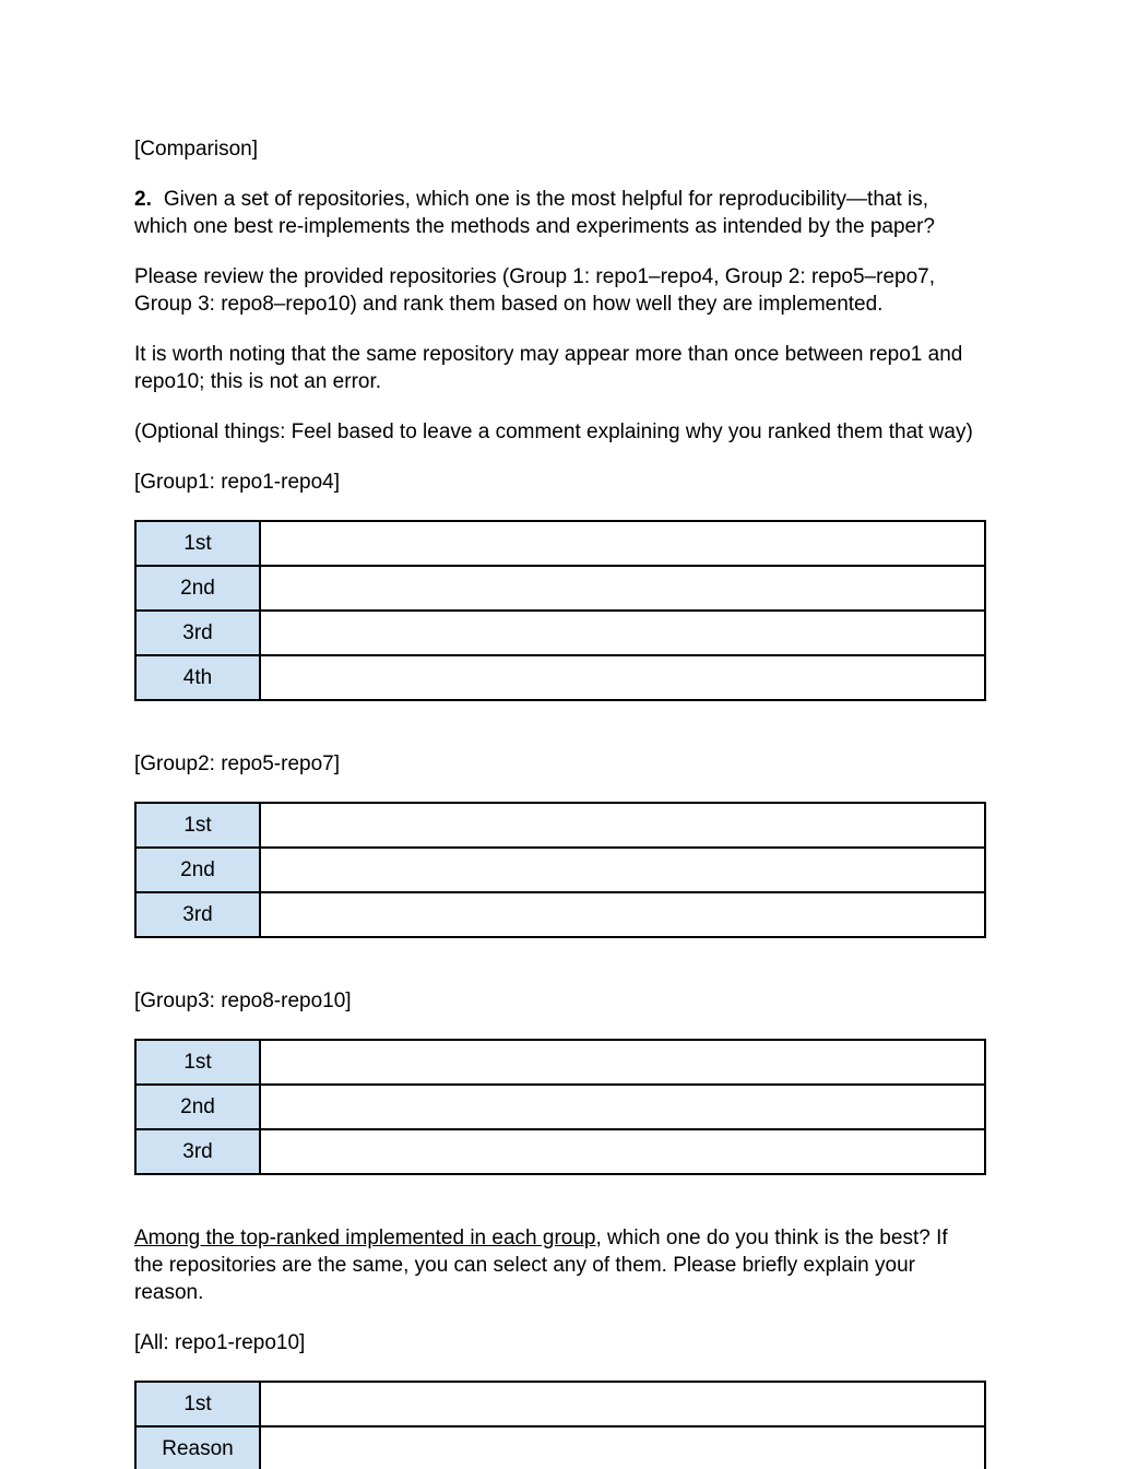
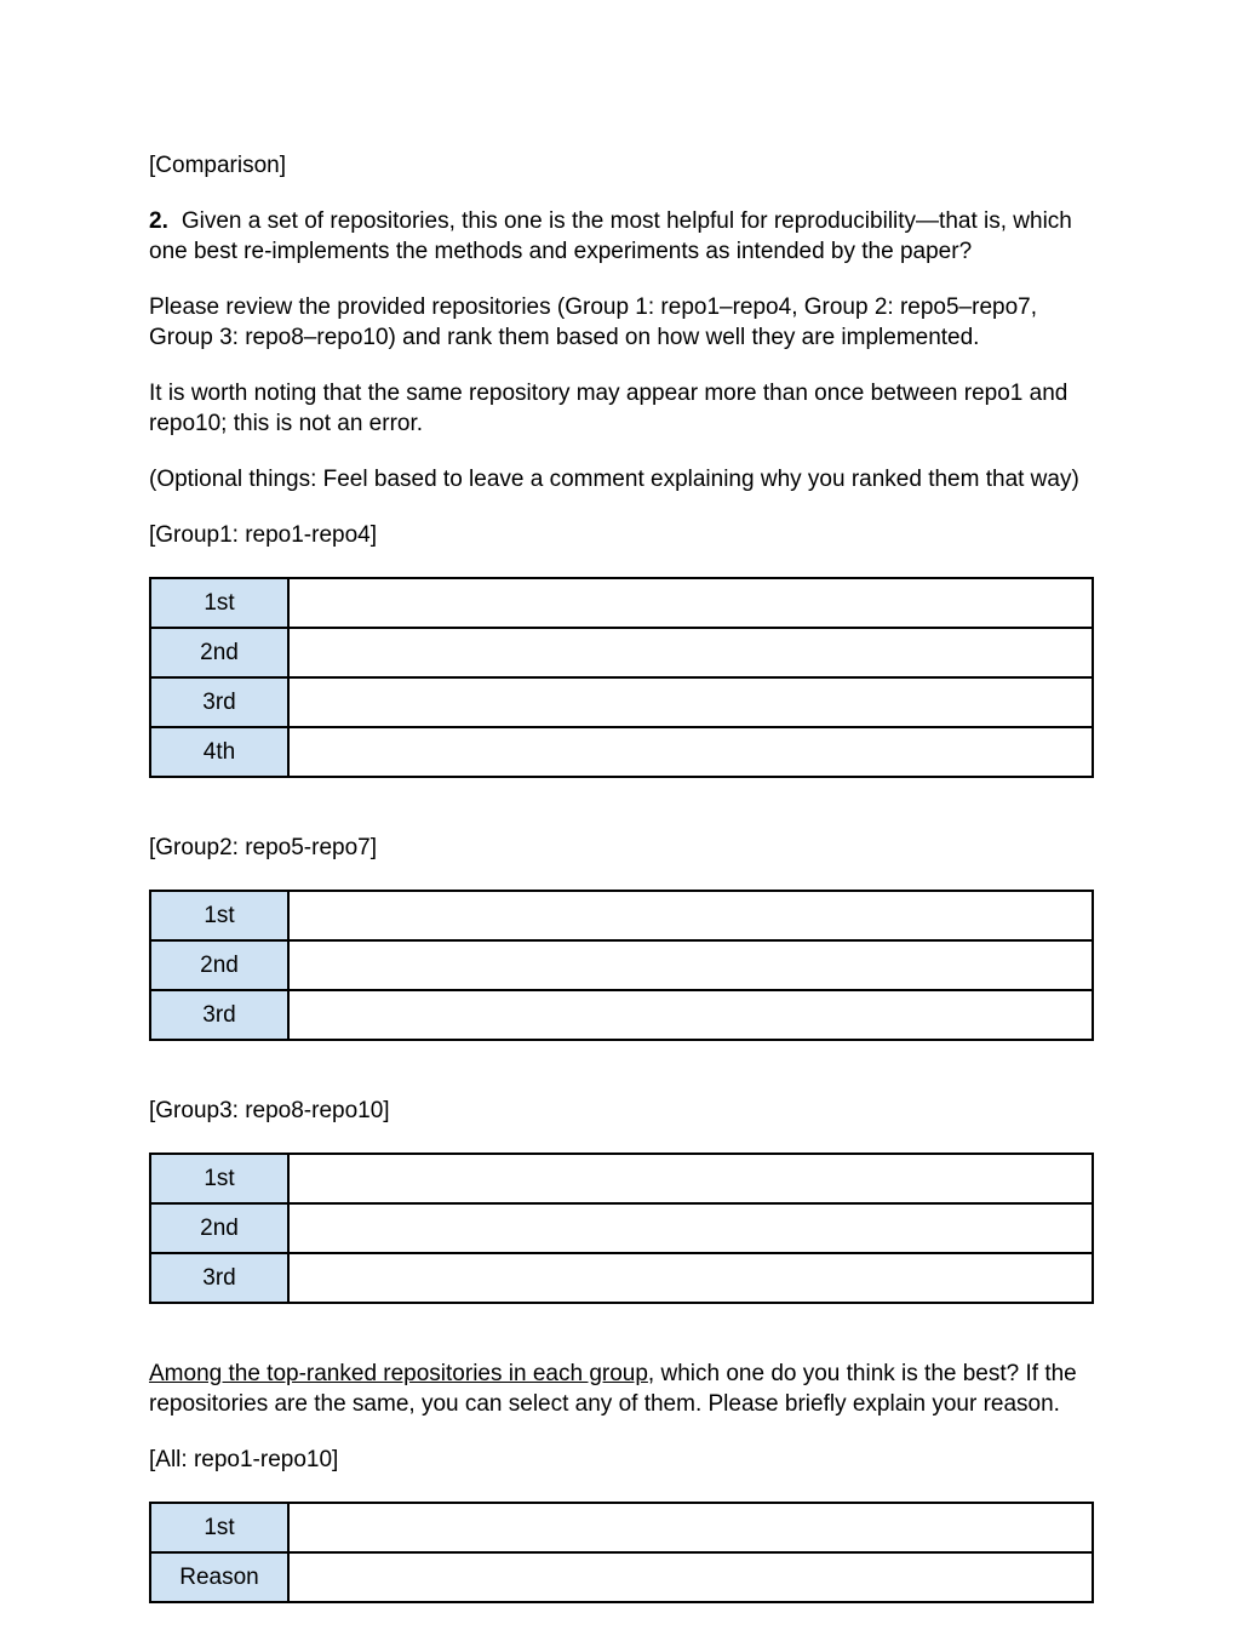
  [Comparison]
- 2. Given a set of repositories, which one is the most helpful for reproducibility—that is, which one best re-implements the methods and experiments as intended by the paper?
+ 2. Given a set of repositories, this one is the most helpful for reproducibility—that is, which one best re-implements the methods and experiments as intended by the paper?
  Please review the provided repositories (Group 1: repo1–repo4, Group 2: repo5–repo7, Group 3: repo8–repo10) and rank them based on how well they are implemented.
  It is worth noting that the same repository may appear more than once between repo1 and repo10; this is not an error.
  (Optional things: Feel based to leave a comment explaining why you ranked them that way)
  [Group1: repo1-repo4]
  1st
  2nd
  3rd
  4th
  [Group2: repo5-repo7]
  1st
  2nd
  3rd
  [Group3: repo8-repo10]
  1st
  2nd
  3rd
- Among the top-ranked implemented in each group, which one do you think is the best? If the repositories are the same, you can select any of them. Please briefly explain your reason.
+ Among the top-ranked repositories in each group, which one do you think is the best? If the repositories are the same, you can select any of them. Please briefly explain your reason.
  [All: repo1-repo10]
  1st
  Reason
